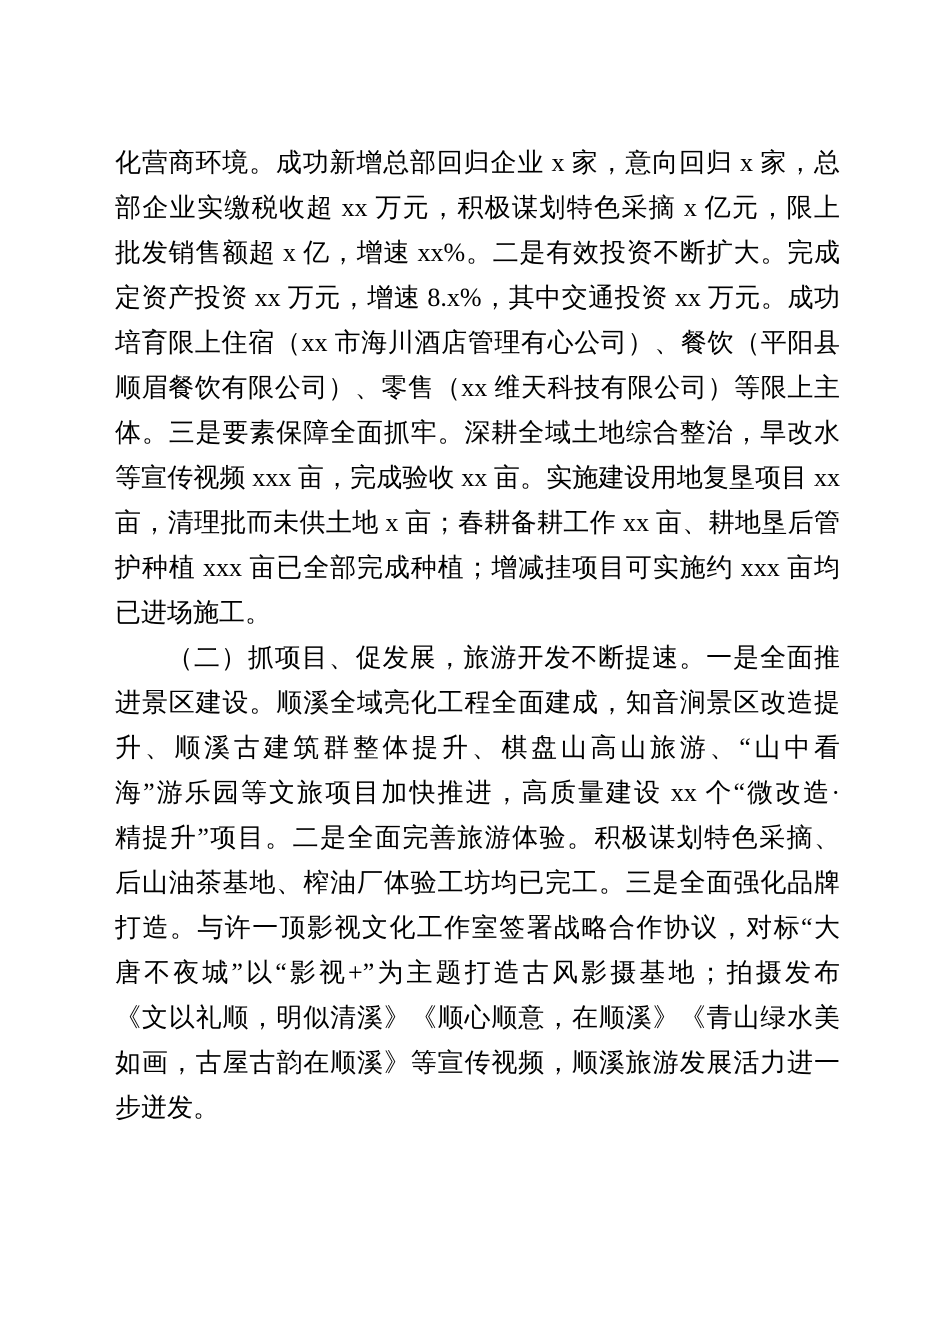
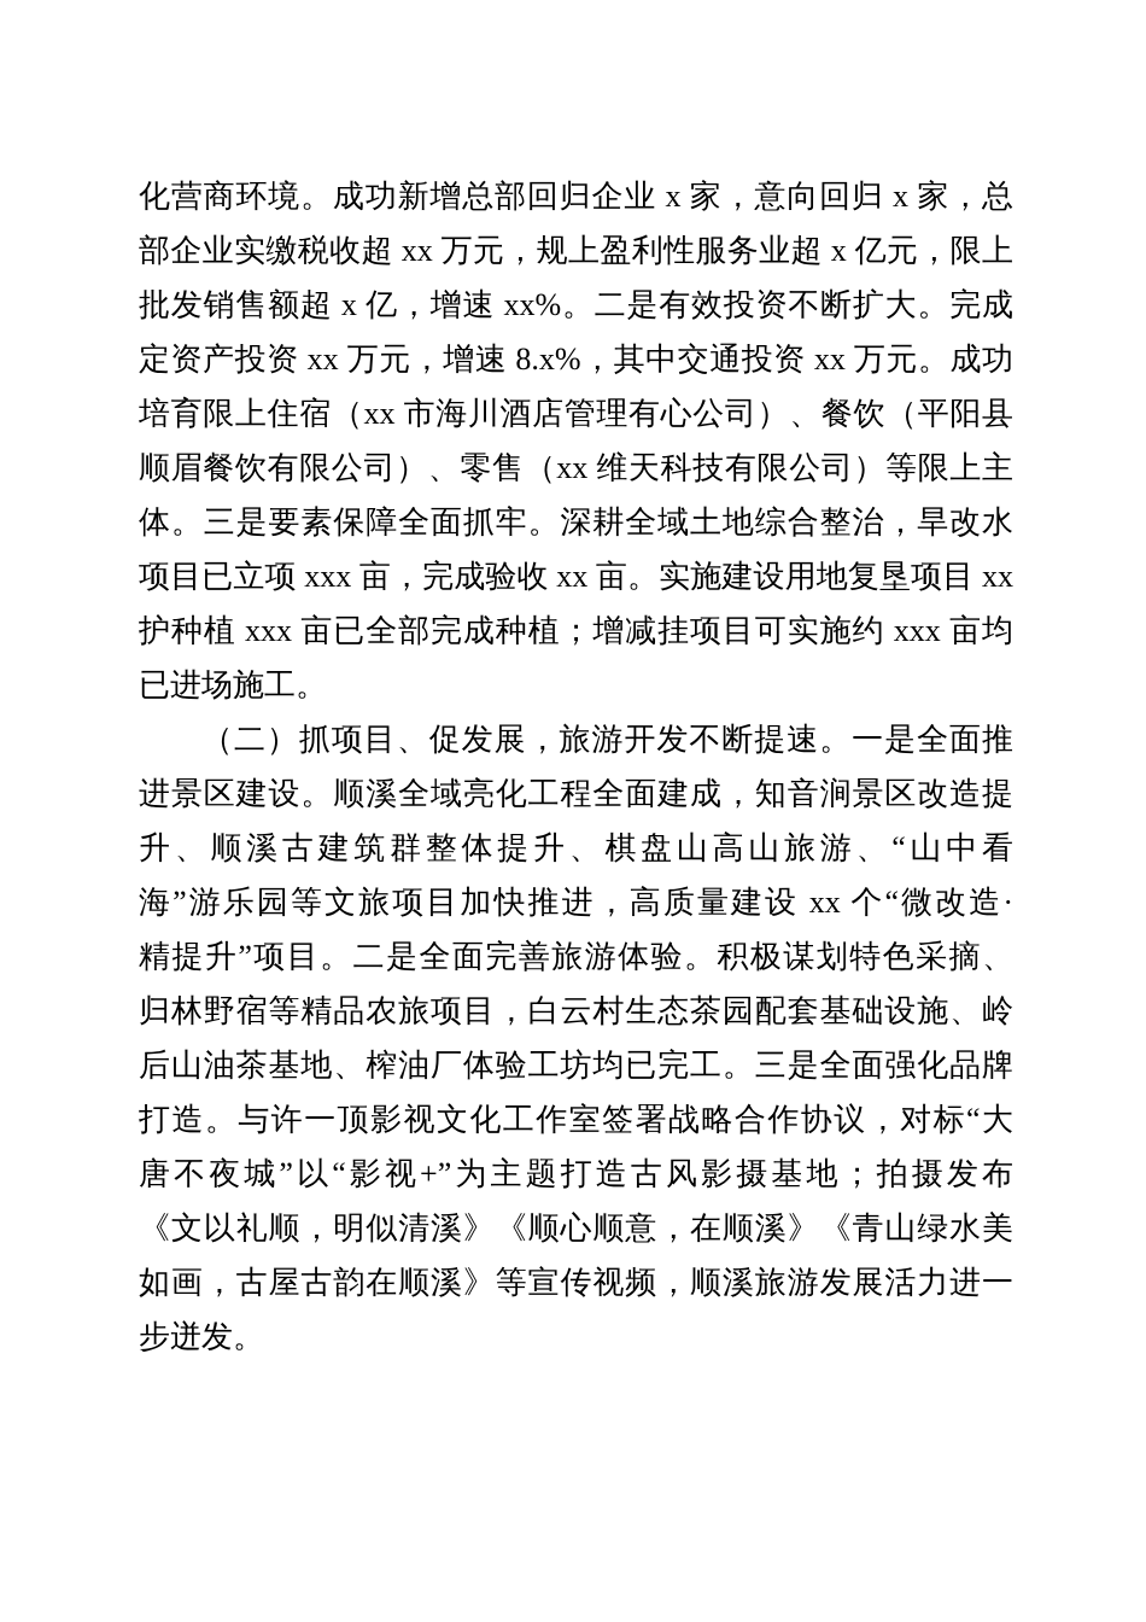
  化营商环境。成功新增总部回归企业 x 家，意向回归 x 家，总
- 部企业实缴税收超 xx 万元，积极谋划特色采摘 x 亿元，限上
+ 部企业实缴税收超 xx 万元，规上盈利性服务业超 x 亿元，限上
  批发销售额超 x 亿，增速 xx%。二是有效投资不断扩大。完成
  定资产投资 xx 万元，增速 8.x%，其中交通投资 xx 万元。成功
  培育限上住宿（xx 市海川酒店管理有心公司）、餐饮（平阳县
  顺眉餐饮有限公司）、零售（xx 维天科技有限公司）等限上主
  体。三是要素保障全面抓牢。深耕全域土地综合整治，旱改水
- 等宣传视频 xxx 亩，完成验收 xx 亩。实施建设用地复垦项目 xx
+ 项目已立项 xxx 亩，完成验收 xx 亩。实施建设用地复垦项目 xx
- 亩，清理批而未供土地 x 亩；春耕备耕工作 xx 亩、耕地垦后管
  护种植 xxx 亩已全部完成种植；增减挂项目可实施约 xxx 亩均
  已进场施工。
  （二）抓项目、促发展，旅游开发不断提速。一是全面推
  进景区建设。顺溪全域亮化工程全面建成，知音涧景区改造提
  升、顺溪古建筑群整体提升、棋盘山高山旅游、“山中看
  海”游乐园等文旅项目加快推进，高质量建设 xx 个“微改造·
  精提升”项目。二是全面完善旅游体验。积极谋划特色采摘、
+ 归林野宿等精品农旅项目，白云村生态茶园配套基础设施、岭
  后山油茶基地、榨油厂体验工坊均已完工。三是全面强化品牌
  打造。与许一顶影视文化工作室签署战略合作协议，对标“大
  唐不夜城”以“影视+”为主题打造古风影摄基地；拍摄发布
  《文以礼顺，明似清溪》《顺心顺意，在顺溪》《青山绿水美
  如画，古屋古韵在顺溪》等宣传视频，顺溪旅游发展活力进一
  步迸发。
